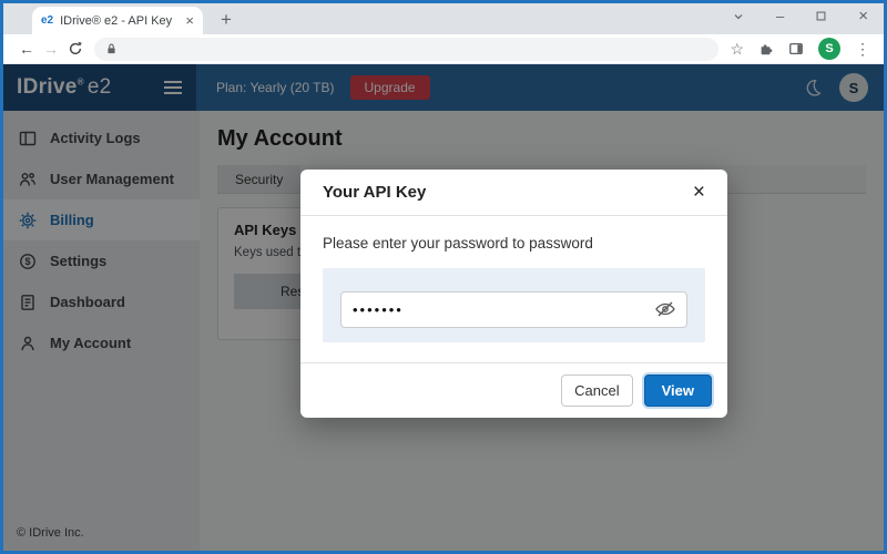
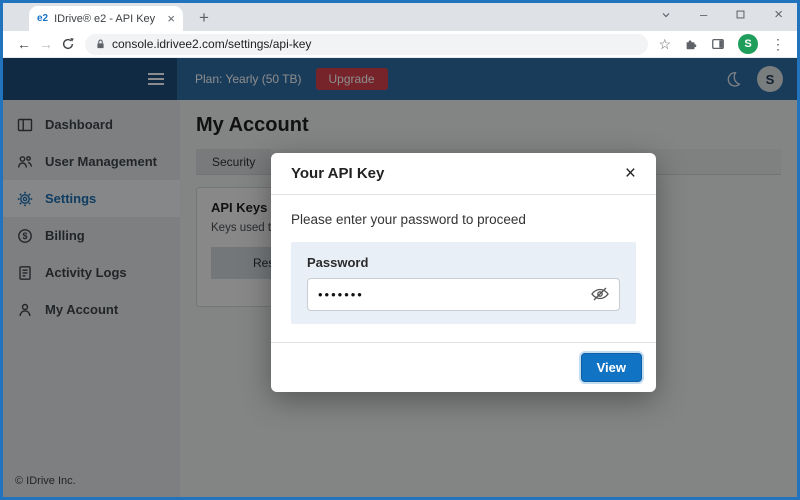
  e2
  IDrive® e2 - API Key
  ×
  +
  –
  ×
  ←
  →
+ console.idrivee2.com/settings/api-key
  ☆
  S
  ⋮
- IDrive® e2
- Plan: Yearly (20 TB)
+ Plan: Yearly (50 TB)
  Upgrade
  S
- Activity Logs
+ Dashboard
  User Management
- Billing
+ Settings
  $
- Settings
+ Billing
- Dashboard
+ Activity Logs
  My Account
  © IDrive Inc.
  My Account
  Security
  API Keys
  Your API Key
  ×
- Please enter your password to password
+ Please enter your password to proceed
+ Password
  •••••••
- Cancel
  View
